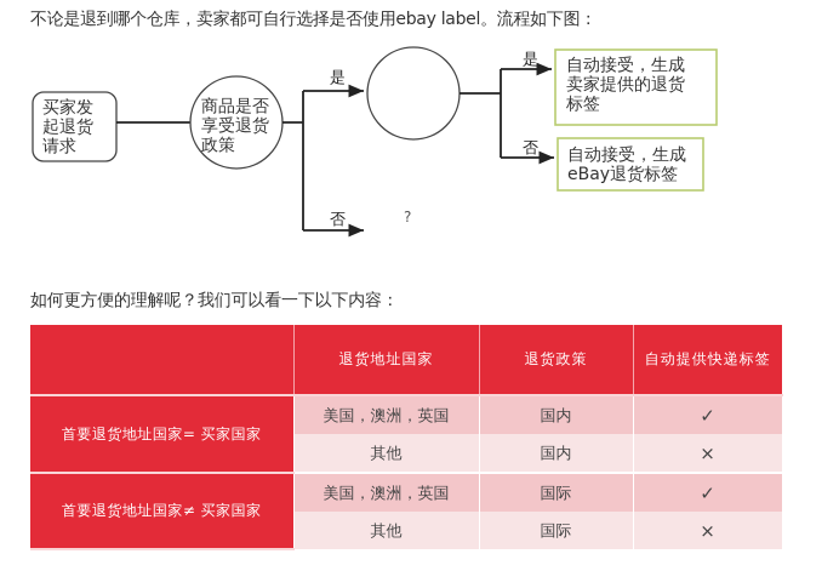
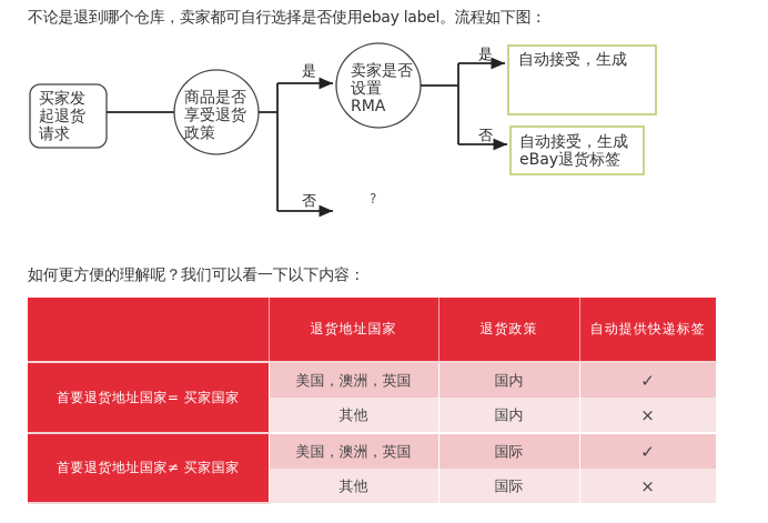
  不论是退到哪个仓库，卖家都可自行选择是否使用ebay label。流程如下图：
  买家发
  起退货
  请求
  商品是否
  享受退货
  政策
  是
  否
  ?
+ 卖家是否
+ 设置
+ RMA
  是
  否
  自动接受，生成
- 卖家提供的退货
- 标签
  自动接受，生成
  eBay退货标签
  如何更方便的理解呢？我们可以看一下以下内容：
  	退货地址国家	退货政策	自动提供快递标签
  首要退货地址国家= 买家国家	美国，澳洲，英国	国内	✓
  其他	国内	×
  首要退货地址国家≠ 买家国家	美国，澳洲，英国	国际	✓
  其他	国际	×
